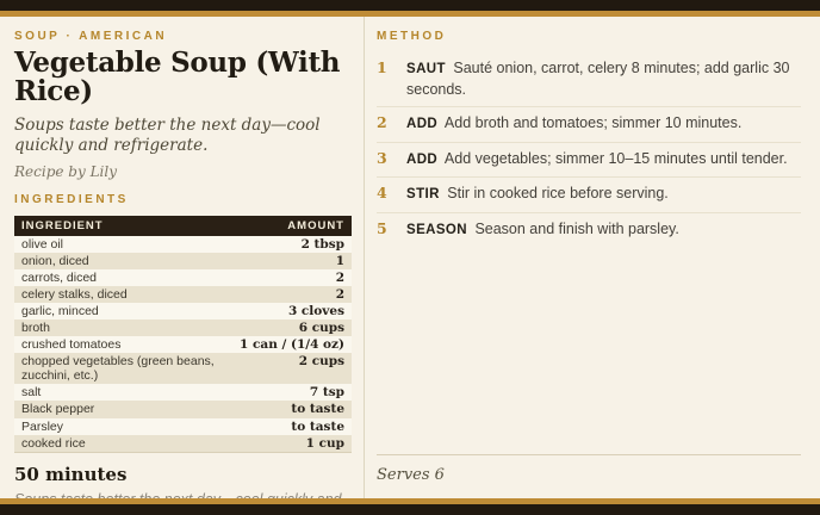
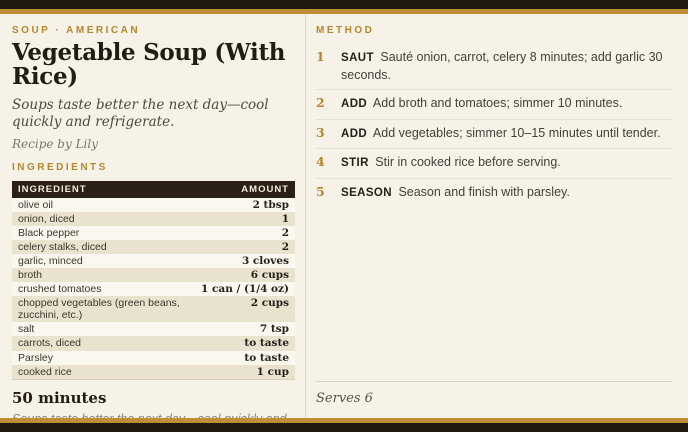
  SOUP · AMERICAN
  Vegetable Soup (With Rice)
  Soups taste better the next day—cool quickly and refrigerate.
  Recipe by Lily
  INGREDIENTS
  INGREDIENT	AMOUNT
  olive oil	2 tbsp
  onion, diced	1
- carrots, diced	2
+ Black pepper	2
  celery stalks, diced	2
  garlic, minced	3 cloves
  broth	6 cups
  crushed tomatoes	1 can / (1/4 oz)
  chopped vegetables (green beans, zucchini, etc.)	2 cups
  salt	7 tsp
- Black pepper	to taste
+ carrots, diced	to taste
  Parsley	to taste
  cooked rice	1 cup
  50 minutes
  METHOD
  1
  SAUT Sauté onion, carrot, celery 8 minutes; add garlic 30 seconds.
  2
  ADD Add broth and tomatoes; simmer 10 minutes.
  3
  ADD Add vegetables; simmer 10–15 minutes until tender.
  4
  STIR Stir in cooked rice before serving.
  5
  SEASON Season and finish with parsley.
  Serves 6
